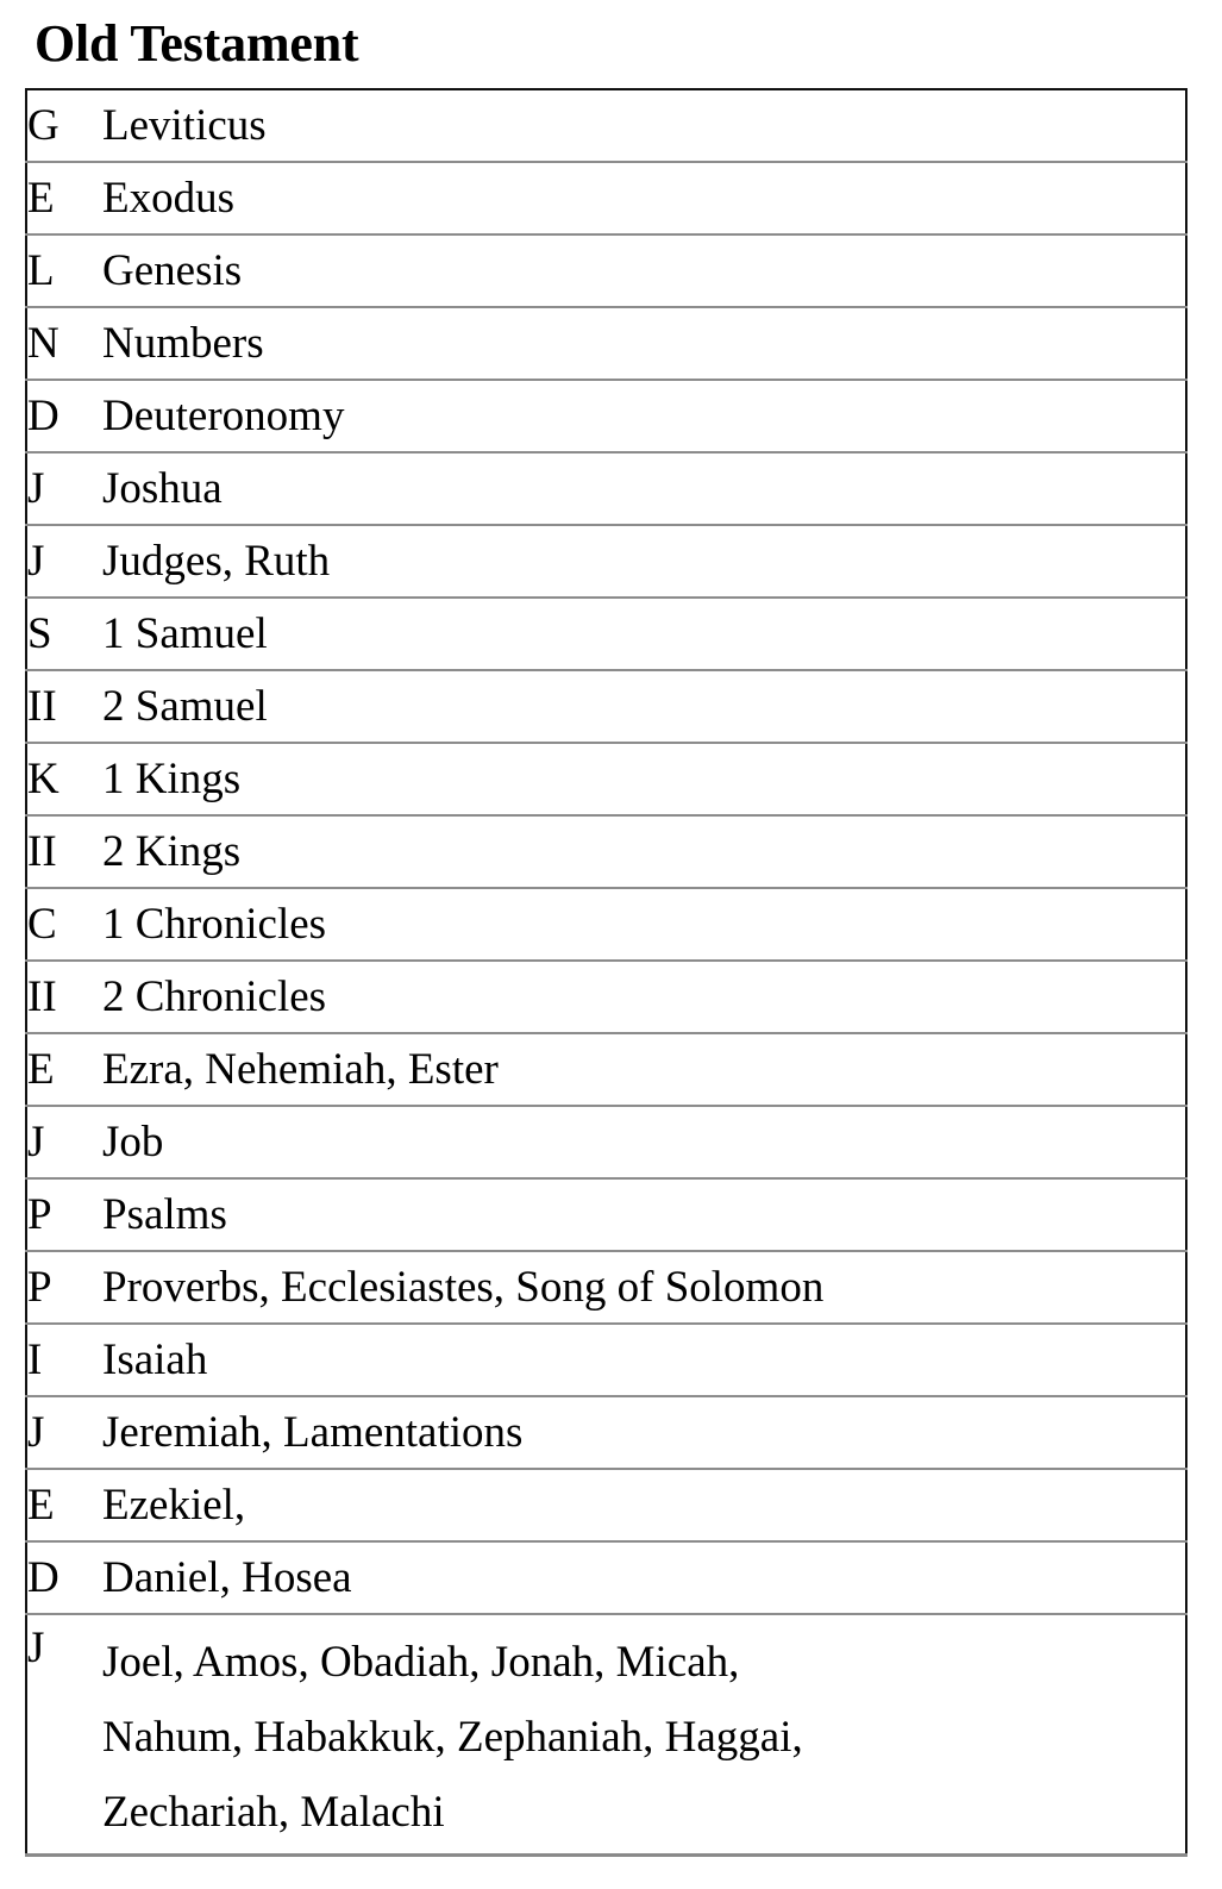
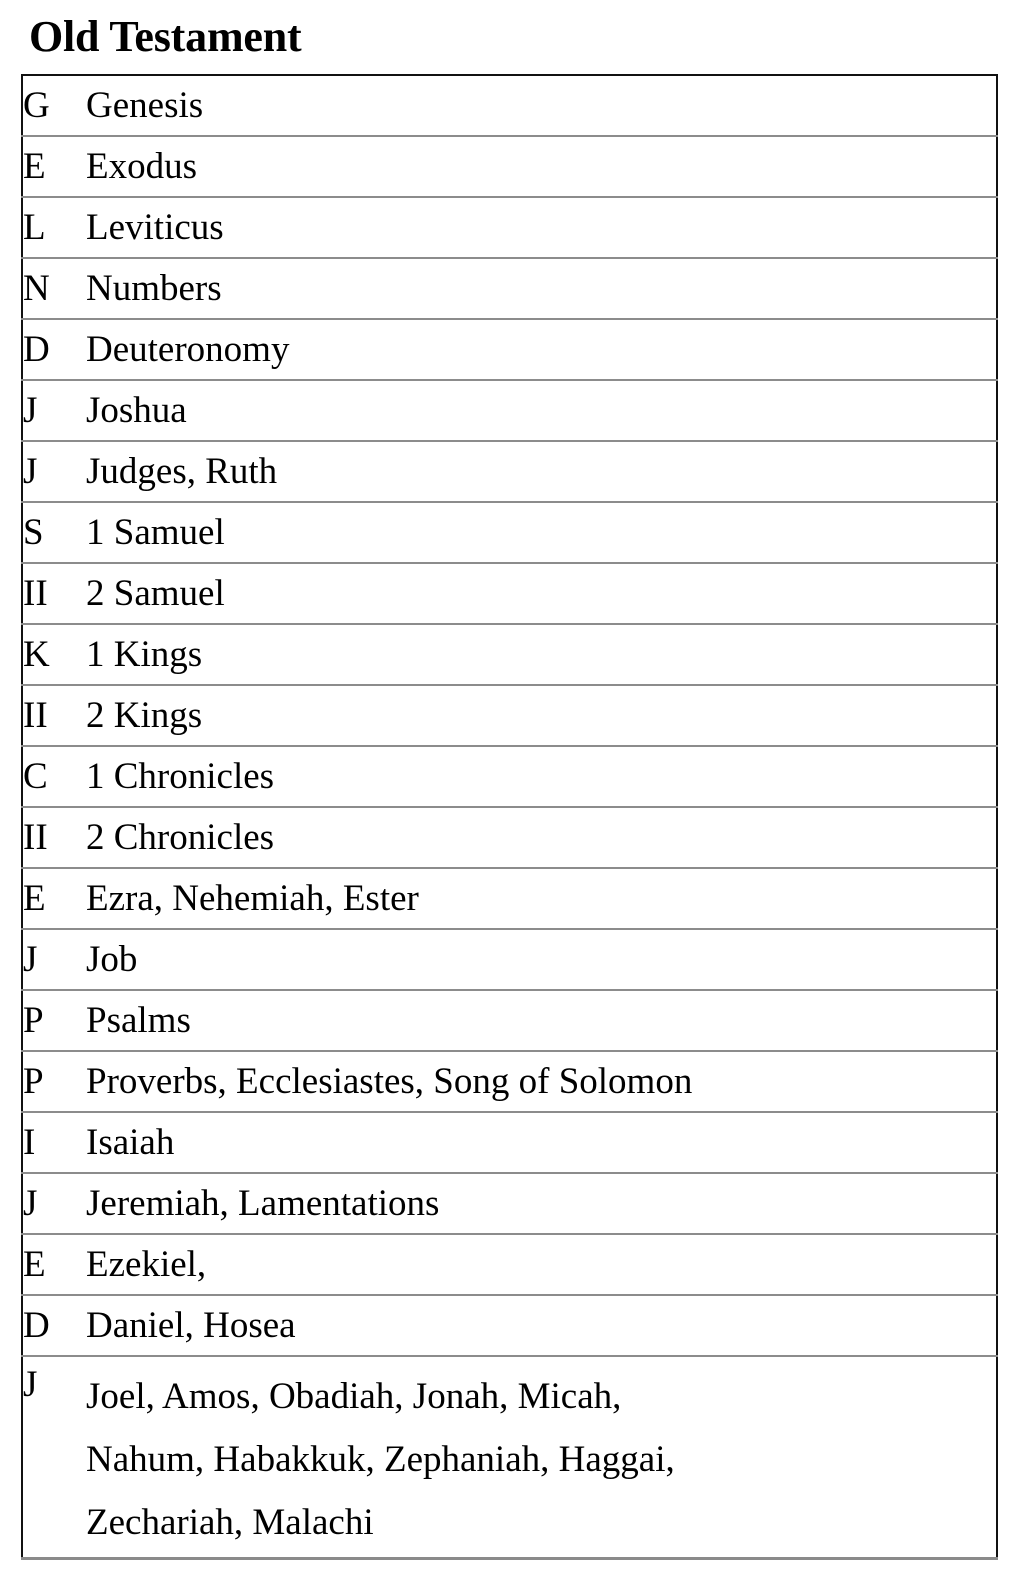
  Old Testament
- G	Leviticus
+ G	Genesis
  E	Exodus
- L	Genesis
+ L	Leviticus
  N	Numbers
  D	Deuteronomy
  J	Joshua
  J	Judges, Ruth
  S	1 Samuel
  II	2 Samuel
  K	1 Kings
  II	2 Kings
  C	1 Chronicles
  II	2 Chronicles
  E	Ezra, Nehemiah, Ester
  J	Job
  P	Psalms
  P	Proverbs, Ecclesiastes, Song of Solomon
  I	Isaiah
  J	Jeremiah, Lamentations
  E	Ezekiel,
  D	Daniel, Hosea
  J	Joel, Amos, Obadiah, Jonah, Micah,Nahum, Habakkuk, Zephaniah, Haggai,Zechariah, Malachi
